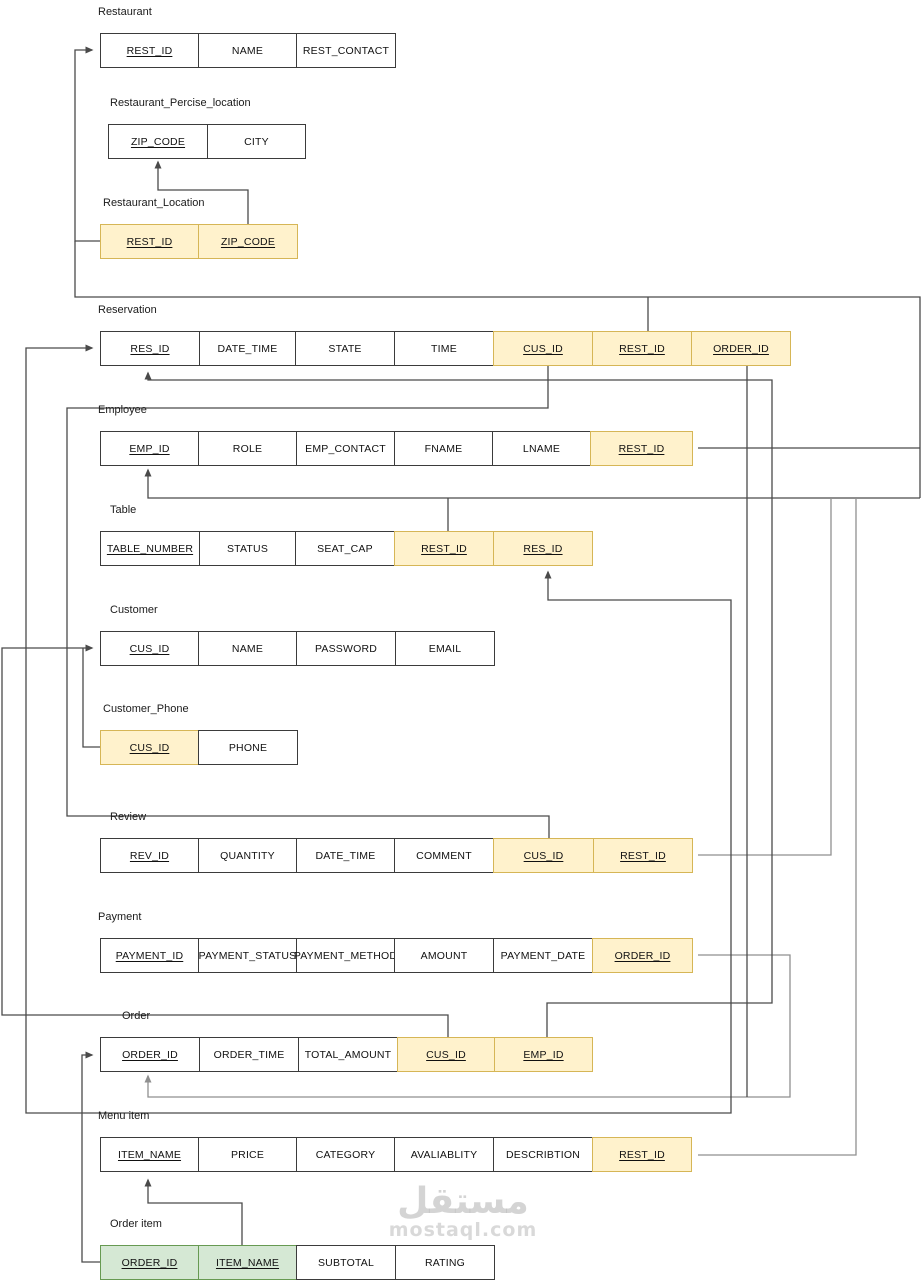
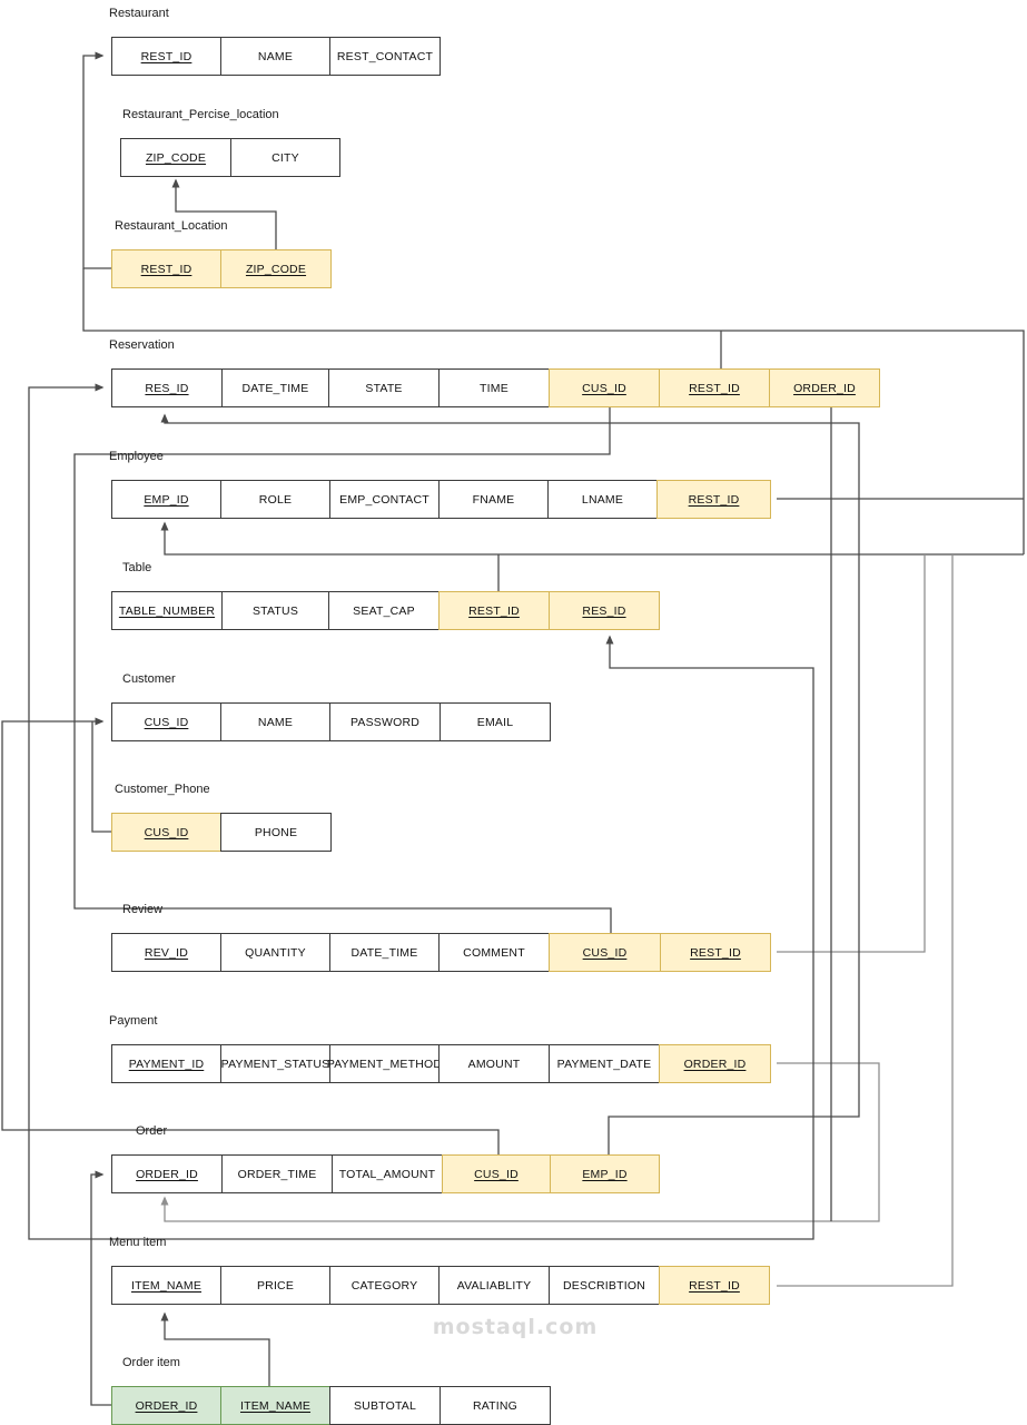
  Restaurant
  REST_ID
  NAME
  REST_CONTACT
  Restaurant_Percise_location
  ZIP_CODE
  CITY
  Restaurant_Location
  REST_ID
  ZIP_CODE
  Reservation
  RES_ID
  DATE_TIME
  STATE
  TIME
  CUS_ID
  REST_ID
  ORDER_ID
  Employee
  EMP_ID
  ROLE
  EMP_CONTACT
  FNAME
  LNAME
  REST_ID
  Table
  TABLE_NUMBER
  STATUS
  SEAT_CAP
  REST_ID
  RES_ID
  Customer
  CUS_ID
  NAME
  PASSWORD
  EMAIL
  Customer_Phone
  CUS_ID
  PHONE
  Review
  REV_ID
  QUANTITY
  DATE_TIME
  COMMENT
  CUS_ID
  REST_ID
  Payment
  PAYMENT_ID
  PAYMENT_STATUS
  PAYMENT_METHO
  AMOUNT
  PAYMENT_DATE
  ORDER_ID
  Order
  ORDER_ID
  ORDER_TIME
  TOTAL_AMOUNT
  CUS_ID
  EMP_ID
  Menu item
  ITEM_NAME
  PRICE
  CATEGORY
  AVALIABLITY
  DESCRIBTION
  REST_ID
  Order item
  ORDER_ID
  ITEM_NAME
  SUBTOTAL
  RATING
- مستقل
  mostaql.com
